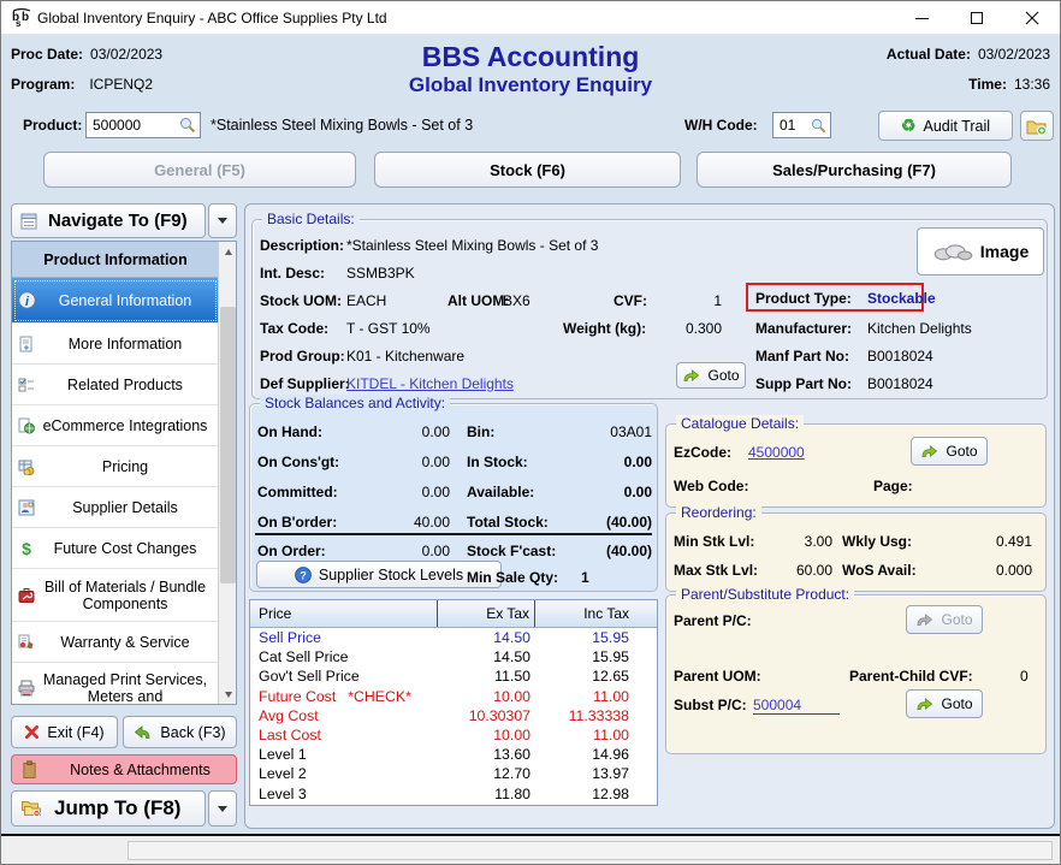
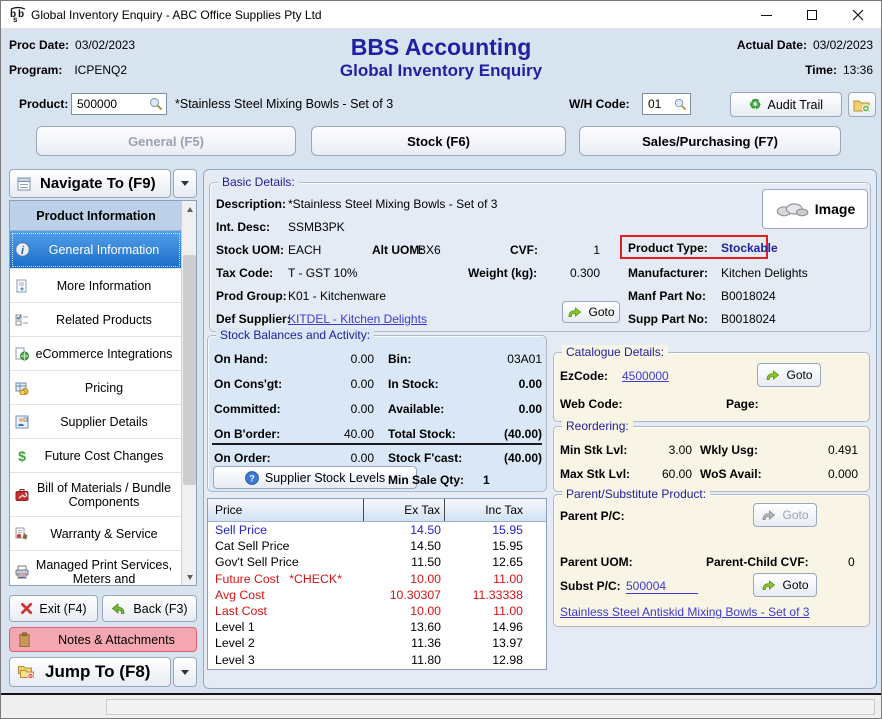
  b
  s
  b
  Global Inventory Enquiry - ABC Office Supplies Pty Ltd
  Proc Date: 03/02/2023
  Program: ICPENQ2
  BBS Accounting
  Global Inventory Enquiry
  Actual Date: 03/02/2023
  Time: 13:36
  Product:
  500000
  *Stainless Steel Mixing Bowls - Set of 3
  W/H Code:
  01
  ♻
  Audit Trail
  General (F5)
  Stock (F6)
  Sales/Purchasing (F7)
  Navigate To (F9)
  Product Information
  i
  General Information
  +
  More Information
  Related Products
  eCommerce Integrations
  Pricing
  Supplier Details
  $
  Future Cost Changes
  Bill of Materials / Bundle Components
  Warranty & Service
  Managed Print Services, Meters and
  Exit (F4)
  Back (F3)
  Notes & Attachments
  Jump To (F8)
  Basic Details:
  Description:
  *Stainless Steel Mixing Bowls - Set of 3
  Int. Desc:
  SSMB3PK
  Stock UOM:
  EACH
  Alt UOM:
  BX6
  CVF:
  1
  Tax Code:
  T - GST 10%
  Weight (kg):
  0.300
  Prod Group:
  K01 - Kitchenware
  Def Supplier:
  KITDEL - Kitchen Delights
  Goto
  Product Type:
  Stockable
  Manufacturer:
  Kitchen Delights
  Manf Part No:
  B0018024
  Supp Part No:
  B0018024
  Image
  Stock Balances and Activity:
  On Hand:
  0.00
  On Cons'gt:
  0.00
  Committed:
  0.00
  On B'order:
  40.00
  Bin:
  03A01
  In Stock:
  0.00
  Available:
  0.00
  Total Stock:
  (40.00)
  On Order:
  0.00
  Stock F'cast:
  (40.00)
  ?
  Supplier Stock Levels
  Min Sale Qty:
  1
  Price
  Ex Tax
  Inc Tax
  Sell Price
  14.50
  15.95
  Cat Sell Price
  14.50
  15.95
  Gov't Sell Price
  11.50
  12.65
  Future Cost *CHECK*
  10.00
  11.00
  Avg Cost
  10.30307
  11.33338
  Last Cost
  10.00
  11.00
  Level 1
  13.60
  14.96
  Level 2
- 12.70
+ 11.36
  13.97
  Level 3
  11.80
  12.98
  Catalogue Details:
  EzCode:
  4500000
  Goto
  Web Code:
  Page:
  Reordering:
  Min Stk Lvl:
  3.00
  Wkly Usg:
  0.491
  Max Stk Lvl:
  60.00
  WoS Avail:
  0.000
  Parent/Substitute Product:
  Parent P/C:
  Goto
  Parent UOM:
  Parent-Child CVF:
  0
  Subst P/C:
  500004
  Goto
+ Stainless Steel Antiskid Mixing Bowls - Set of 3
